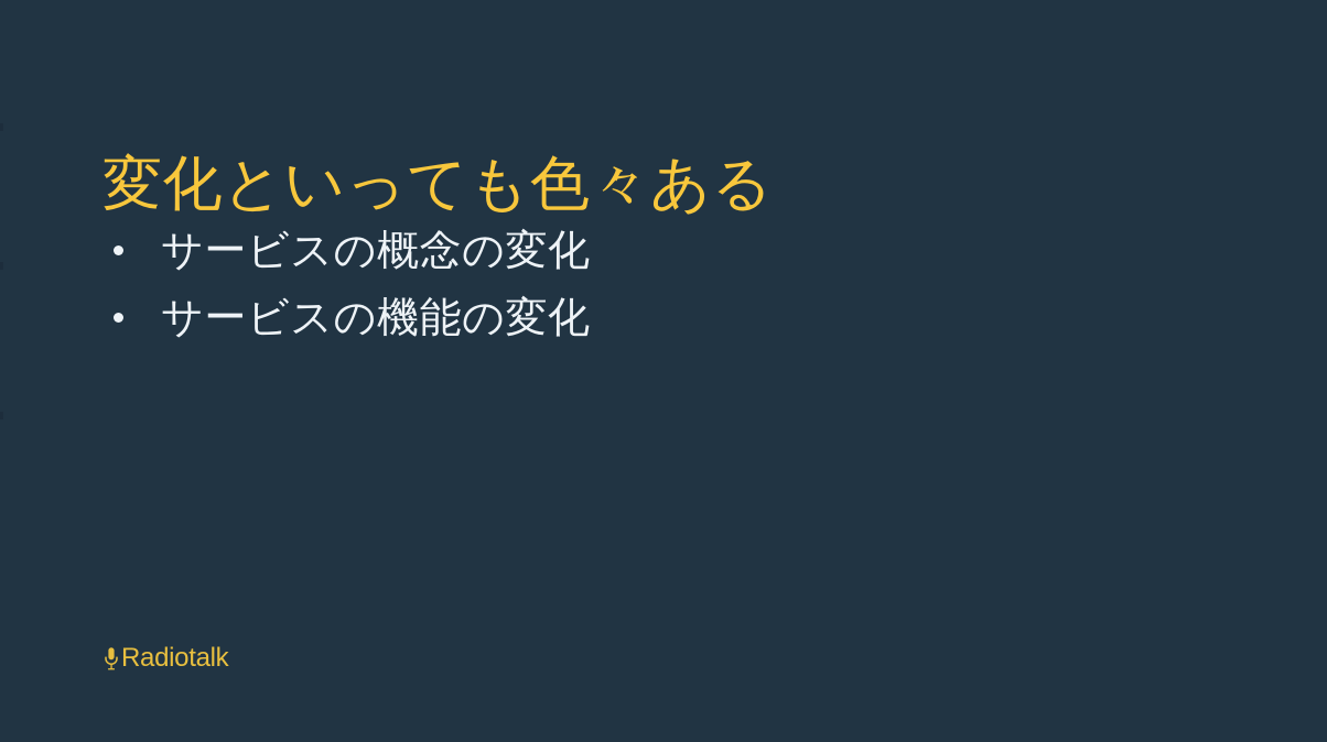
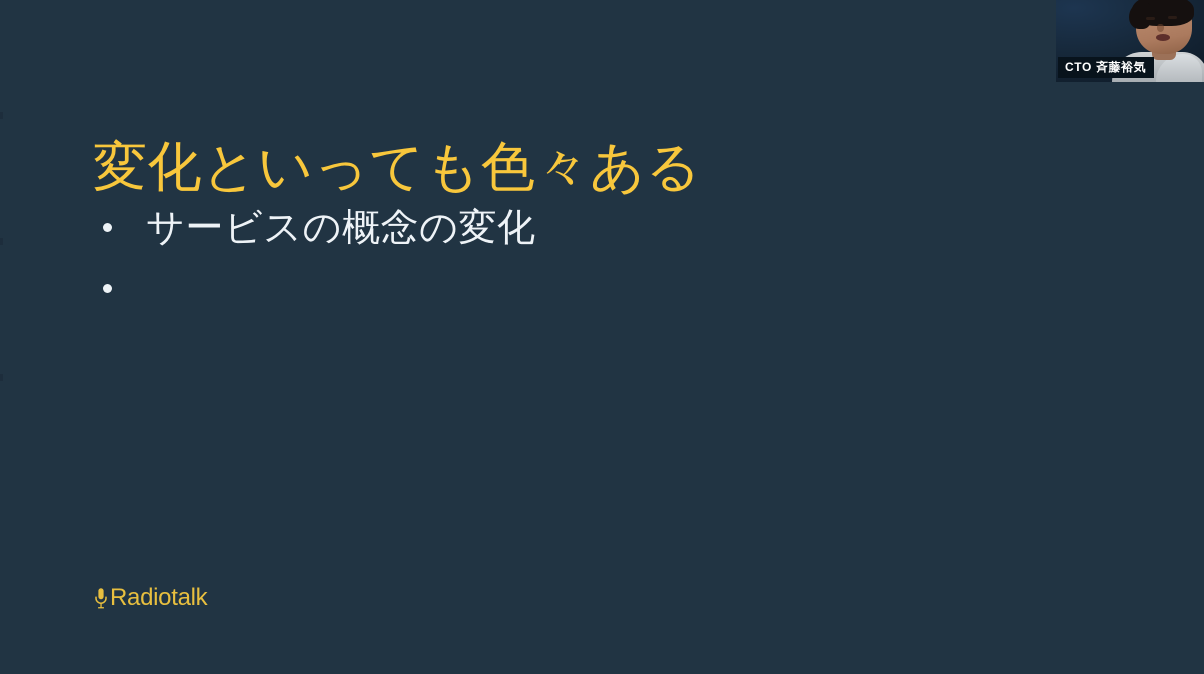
  変化といっても色々ある
  サービスの概念の変化
- サービスの機能の変化
  Radiotalk
+ CTO 斉藤裕気
